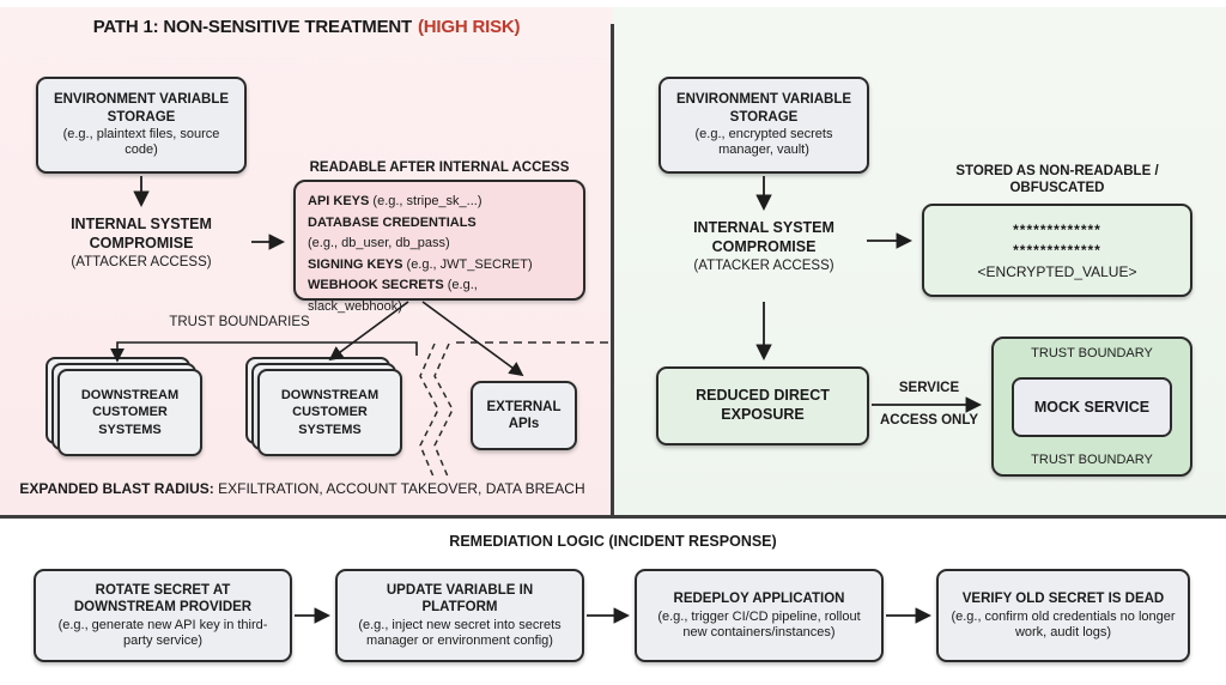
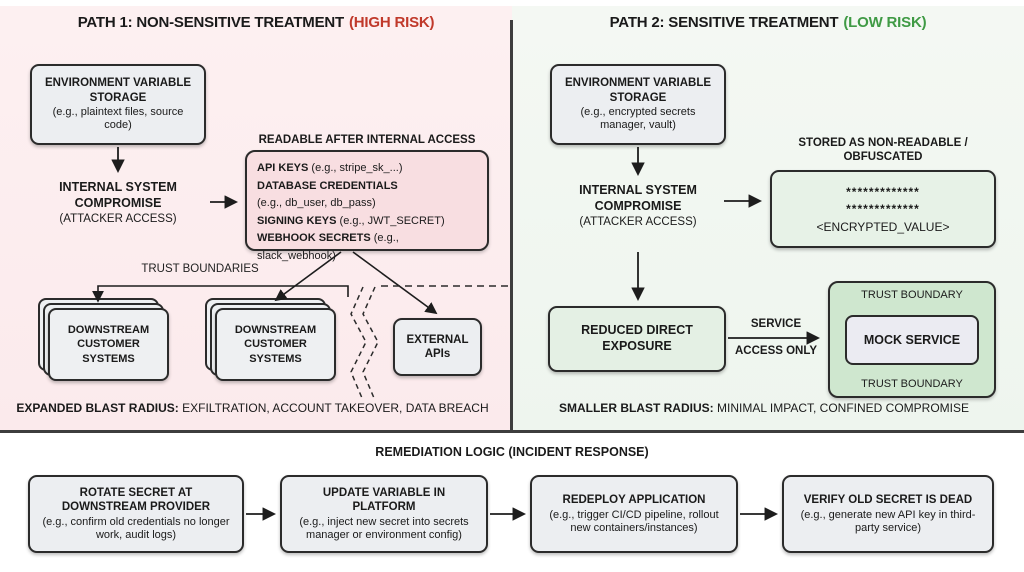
  PATH 1: NON-SENSITIVE TREATMENT (HIGH RISK)
  ENVIRONMENT VARIABLE STORAGE
  (e.g., plaintext files, source code)
  INTERNAL SYSTEM COMPROMISE
  (ATTACKER ACCESS)
  READABLE AFTER INTERNAL ACCESS
  API KEYS (e.g., stripe_sk_...)
  DATABASE CREDENTIALS
  (e.g., db_user, db_pass)
  SIGNING KEYS (e.g., JWT_SECRET)
  WEBHOOK SECRETS (e.g., slack_webhook)
  TRUST BOUNDARIES
  DOWNSTREAM CUSTOMER SYSTEMS
  DOWNSTREAM CUSTOMER SYSTEMS
  EXTERNAL APIs
  EXPANDED BLAST RADIUS: EXFILTRATION, ACCOUNT TAKEOVER, DATA BREACH
+ PATH 2: SENSITIVE TREATMENT (LOW RISK)
  ENVIRONMENT VARIABLE STORAGE
  (e.g., encrypted secrets manager, vault)
  INTERNAL SYSTEM COMPROMISE
  (ATTACKER ACCESS)
  STORED AS NON-READABLE / OBFUSCATED
  *************
  *************
  <ENCRYPTED_VALUE>
  REDUCED DIRECT EXPOSURE
  SERVICE
  ACCESS ONLY
  TRUST BOUNDARY
  MOCK SERVICE
  TRUST BOUNDARY
+ SMALLER BLAST RADIUS: MINIMAL IMPACT, CONFINED COMPROMISE
  REMEDIATION LOGIC (INCIDENT RESPONSE)
  ROTATE SECRET AT DOWNSTREAM PROVIDER
- (e.g., generate new API key in third-party service)
+ (e.g., confirm old credentials no longer work, audit logs)
  UPDATE VARIABLE IN PLATFORM
  (e.g., inject new secret into secrets manager or environment config)
  REDEPLOY APPLICATION
  (e.g., trigger CI/CD pipeline, rollout new containers/instances)
  VERIFY OLD SECRET IS DEAD
- (e.g., confirm old credentials no longer work, audit logs)
+ (e.g., generate new API key in third-party service)
